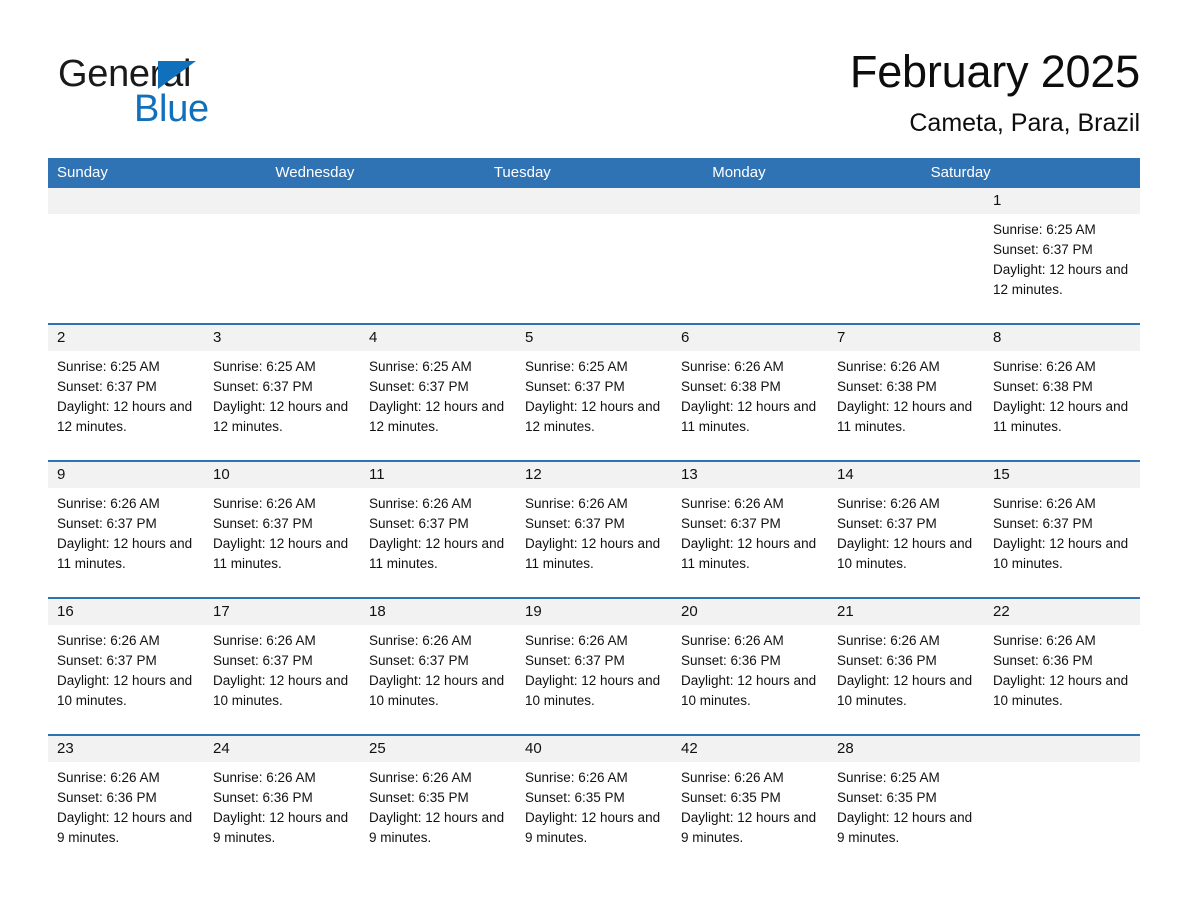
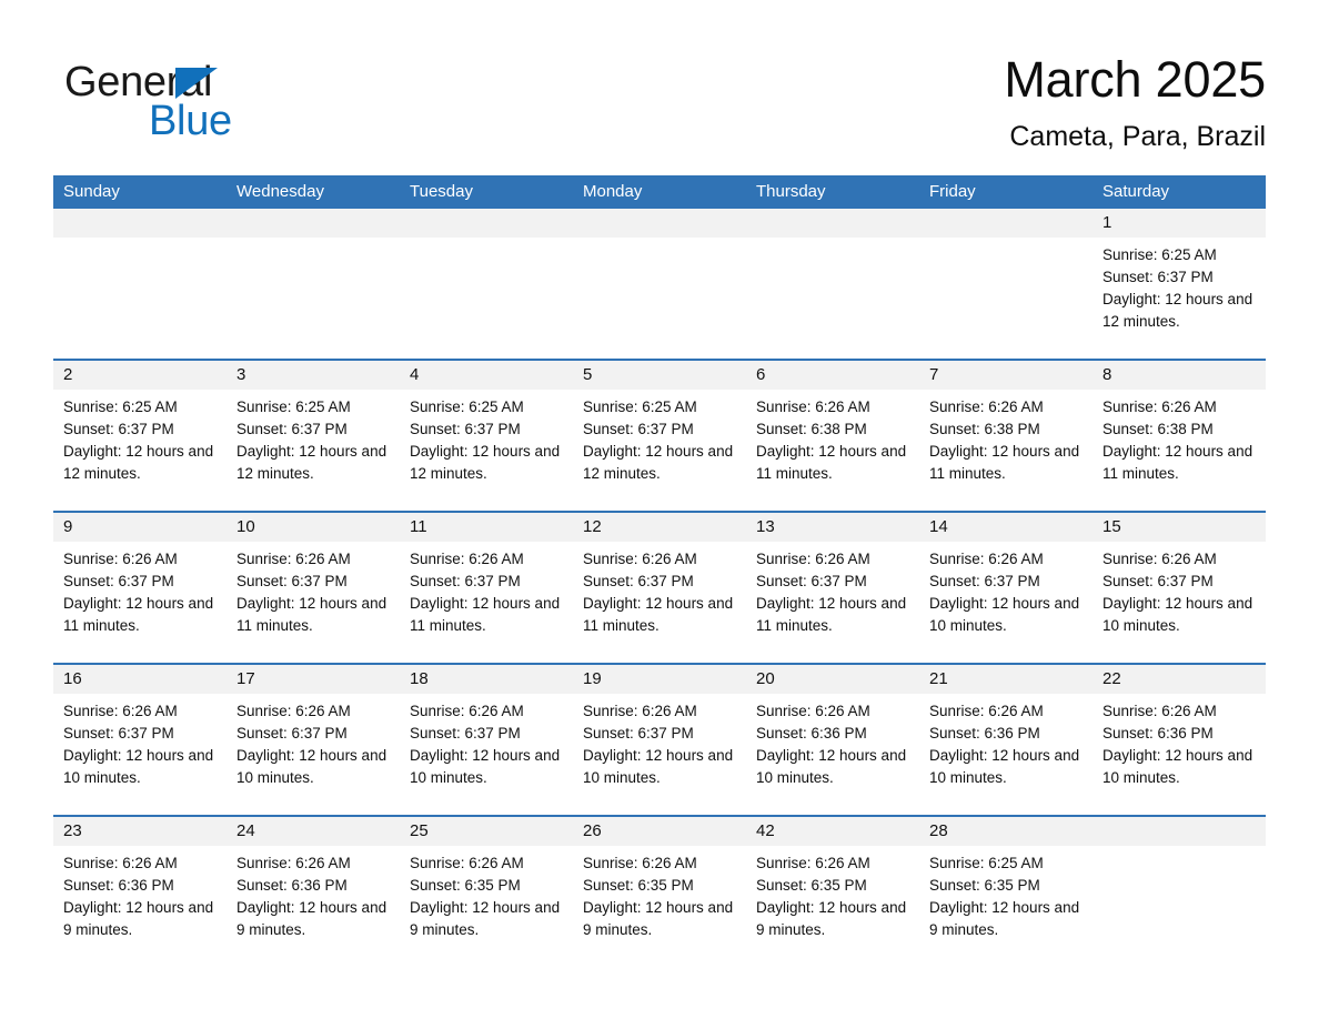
  General
  Blue
- February 2025
+ March 2025
  Cameta, Para, Brazil
  Sunday
  Wednesday
  Tuesday
  Monday
+ Thursday
+ Friday
  Saturday
  1
  Sunrise: 6:25 AM
  Sunset: 6:37 PM
  Daylight: 12 hours and 12 minutes.
  2
  Sunrise: 6:25 AM
  Sunset: 6:37 PM
  Daylight: 12 hours and 12 minutes.
  3
  Sunrise: 6:25 AM
  Sunset: 6:37 PM
  Daylight: 12 hours and 12 minutes.
  4
  Sunrise: 6:25 AM
  Sunset: 6:37 PM
  Daylight: 12 hours and 12 minutes.
  5
  Sunrise: 6:25 AM
  Sunset: 6:37 PM
  Daylight: 12 hours and 12 minutes.
  6
  Sunrise: 6:26 AM
  Sunset: 6:38 PM
  Daylight: 12 hours and 11 minutes.
  7
  Sunrise: 6:26 AM
  Sunset: 6:38 PM
  Daylight: 12 hours and 11 minutes.
  8
  Sunrise: 6:26 AM
  Sunset: 6:38 PM
  Daylight: 12 hours and 11 minutes.
  9
  Sunrise: 6:26 AM
  Sunset: 6:37 PM
  Daylight: 12 hours and 11 minutes.
  10
  Sunrise: 6:26 AM
  Sunset: 6:37 PM
  Daylight: 12 hours and 11 minutes.
  11
  Sunrise: 6:26 AM
  Sunset: 6:37 PM
  Daylight: 12 hours and 11 minutes.
  12
  Sunrise: 6:26 AM
  Sunset: 6:37 PM
  Daylight: 12 hours and 11 minutes.
  13
  Sunrise: 6:26 AM
  Sunset: 6:37 PM
  Daylight: 12 hours and 11 minutes.
  14
  Sunrise: 6:26 AM
  Sunset: 6:37 PM
  Daylight: 12 hours and 10 minutes.
  15
  Sunrise: 6:26 AM
  Sunset: 6:37 PM
  Daylight: 12 hours and 10 minutes.
  16
  Sunrise: 6:26 AM
  Sunset: 6:37 PM
  Daylight: 12 hours and 10 minutes.
  17
  Sunrise: 6:26 AM
  Sunset: 6:37 PM
  Daylight: 12 hours and 10 minutes.
  18
  Sunrise: 6:26 AM
  Sunset: 6:37 PM
  Daylight: 12 hours and 10 minutes.
  19
  Sunrise: 6:26 AM
  Sunset: 6:37 PM
  Daylight: 12 hours and 10 minutes.
  20
  Sunrise: 6:26 AM
  Sunset: 6:36 PM
  Daylight: 12 hours and 10 minutes.
  21
  Sunrise: 6:26 AM
  Sunset: 6:36 PM
  Daylight: 12 hours and 10 minutes.
  22
  Sunrise: 6:26 AM
  Sunset: 6:36 PM
  Daylight: 12 hours and 10 minutes.
  23
  Sunrise: 6:26 AM
  Sunset: 6:36 PM
  Daylight: 12 hours and 9 minutes.
  24
  Sunrise: 6:26 AM
  Sunset: 6:36 PM
  Daylight: 12 hours and 9 minutes.
  25
  Sunrise: 6:26 AM
  Sunset: 6:35 PM
  Daylight: 12 hours and 9 minutes.
- 40
+ 26
  Sunrise: 6:26 AM
  Sunset: 6:35 PM
  Daylight: 12 hours and 9 minutes.
  42
  Sunrise: 6:26 AM
  Sunset: 6:35 PM
  Daylight: 12 hours and 9 minutes.
  28
  Sunrise: 6:25 AM
  Sunset: 6:35 PM
  Daylight: 12 hours and 9 minutes.
